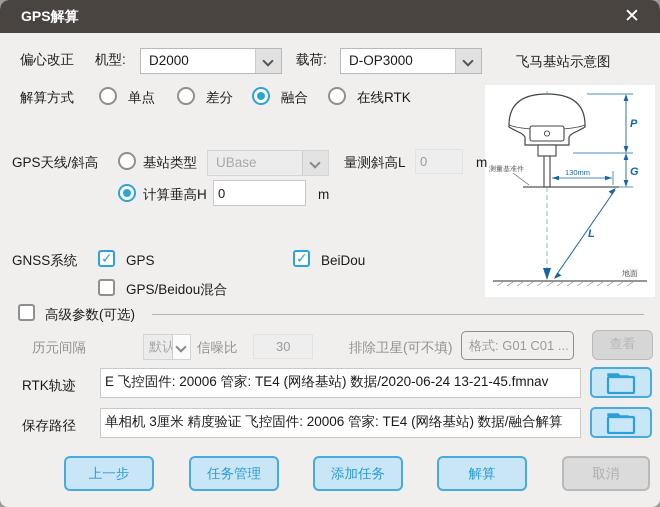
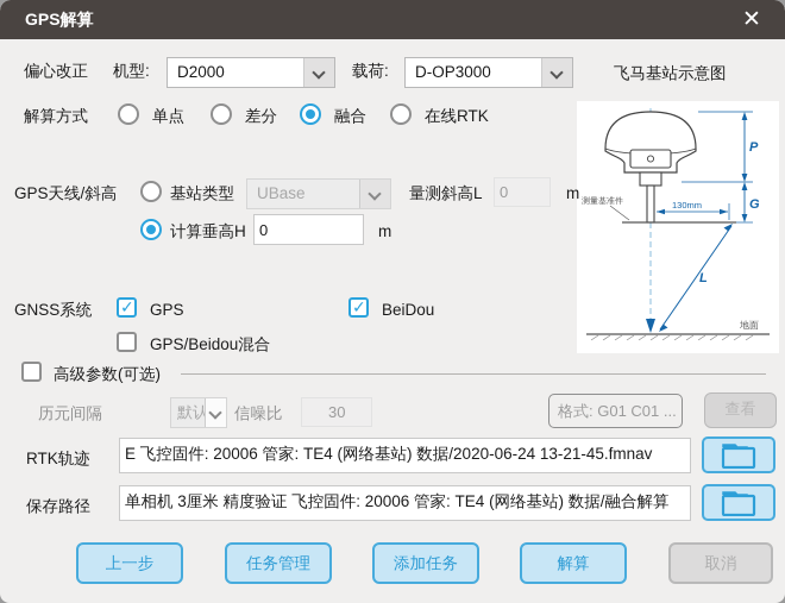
  GPS解算
  ✕
  偏心改正
  机型:
  D2000
  载荷:
  D-OP3000
  飞马基站示意图
  解算方式
  单点
  差分
  融合
  在线RTK
  P
  G
  130mm
  L
  地面
  GPS天线/斜高
  基站类型
  UBase
  量测斜高L
  0
  m
  计算垂高H
  0
  m
  GNSS系统
  GPS
  BeiDou
  GPS/Beidou混合
  高级参数(可选)
  历元间隔
  默认
  信噪比
  30
- 排除卫星(可不填)
  格式: G01 C01 ...
  查看
  RTK轨迹
  E 飞控固件: 20006 管家: TE4 (网络基站) 数据/2020-06-24 13-21-45.fmnav
  保存路径
  单相机 3厘米 精度验证 飞控固件: 20006 管家: TE4 (网络基站) 数据/融合解算
  上一步
  任务管理
  添加任务
  解算
  取消
